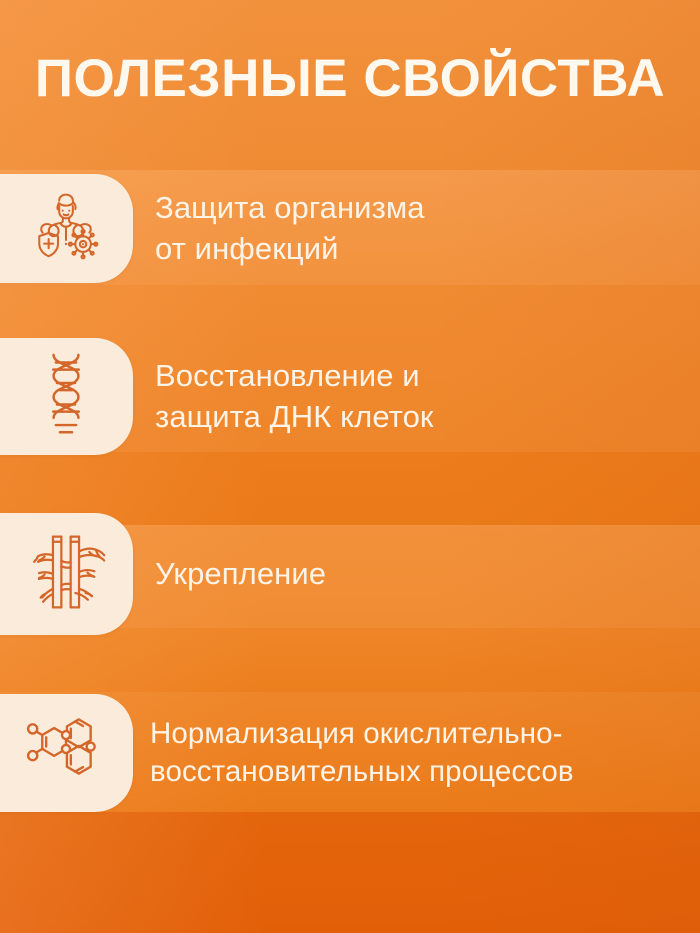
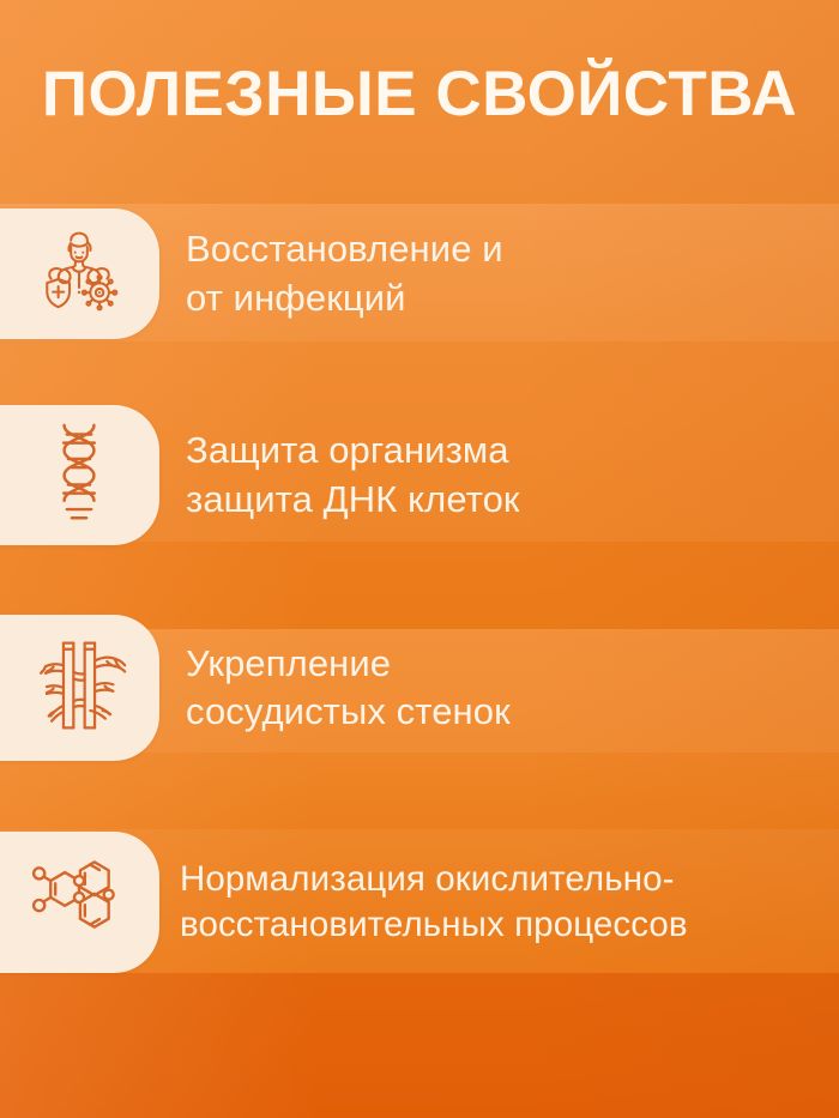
  ПОЛЕЗНЫЕ СВОЙСТВА
- Защита организма
+ Восстановление и
  от инфекций
- Восстановление и
+ Защита организма
  защита ДНК клеток
  Укрепление
+ сосудистых стенок
  Нормализация окислительно-
  восстановительных процессов
